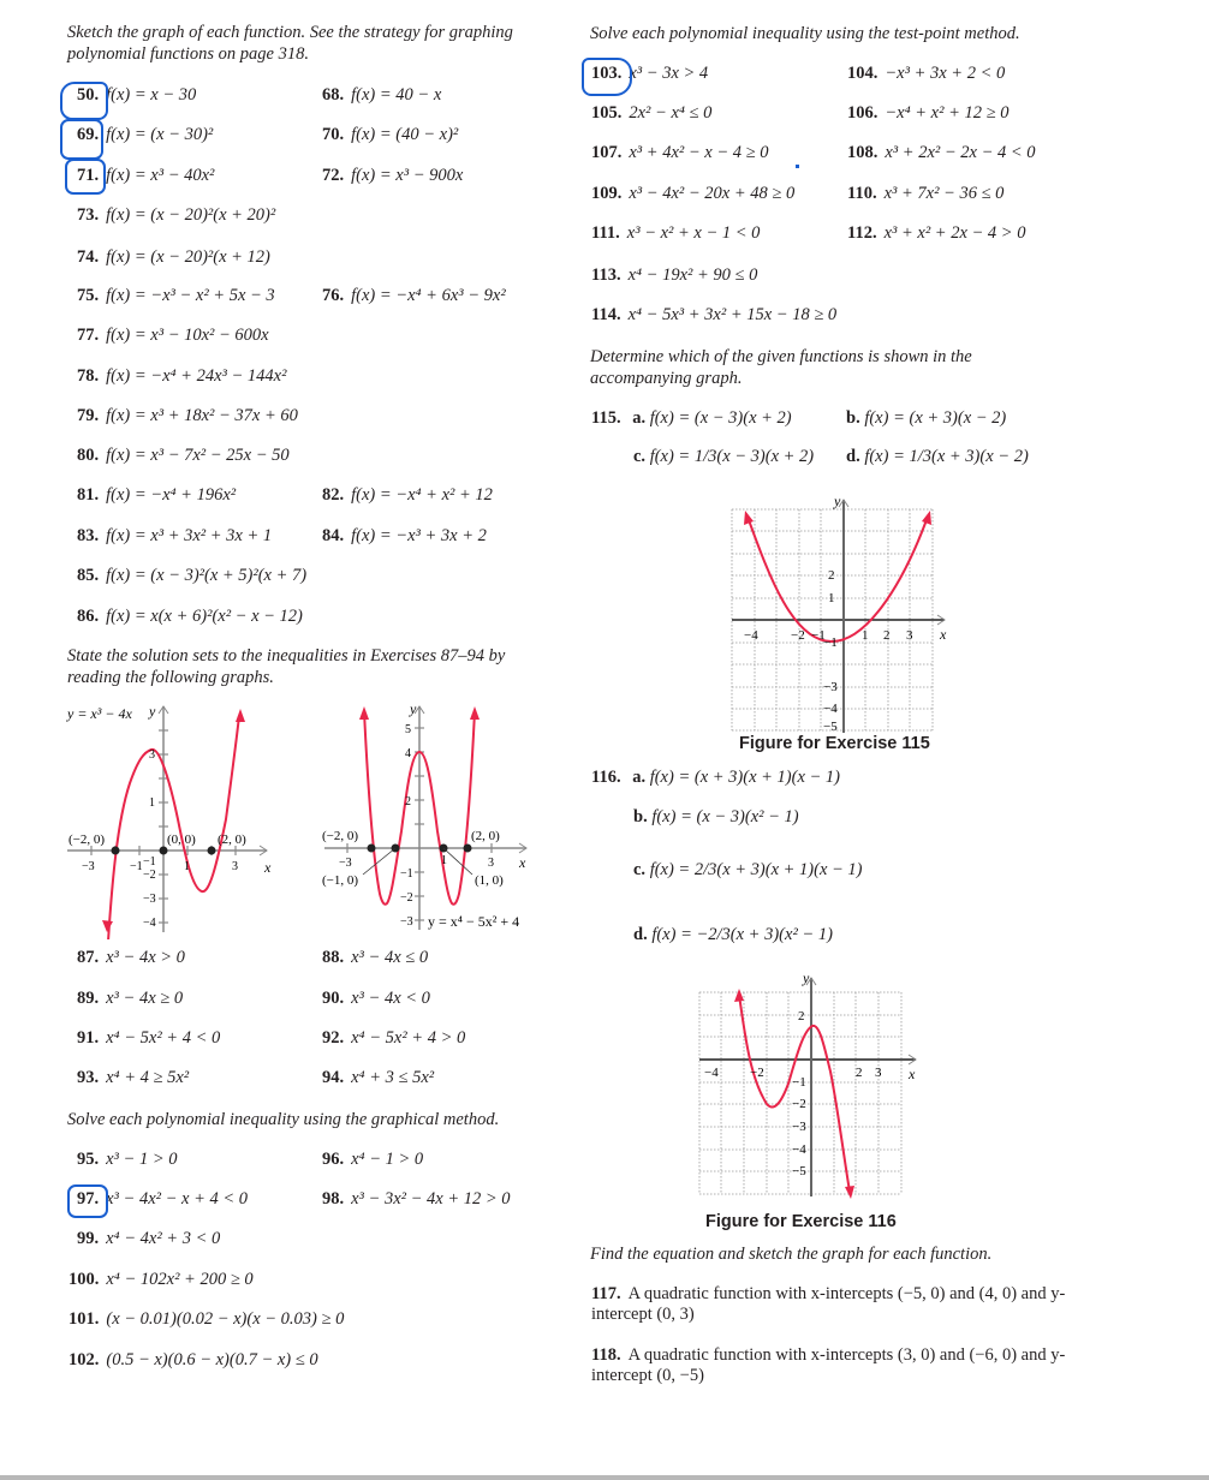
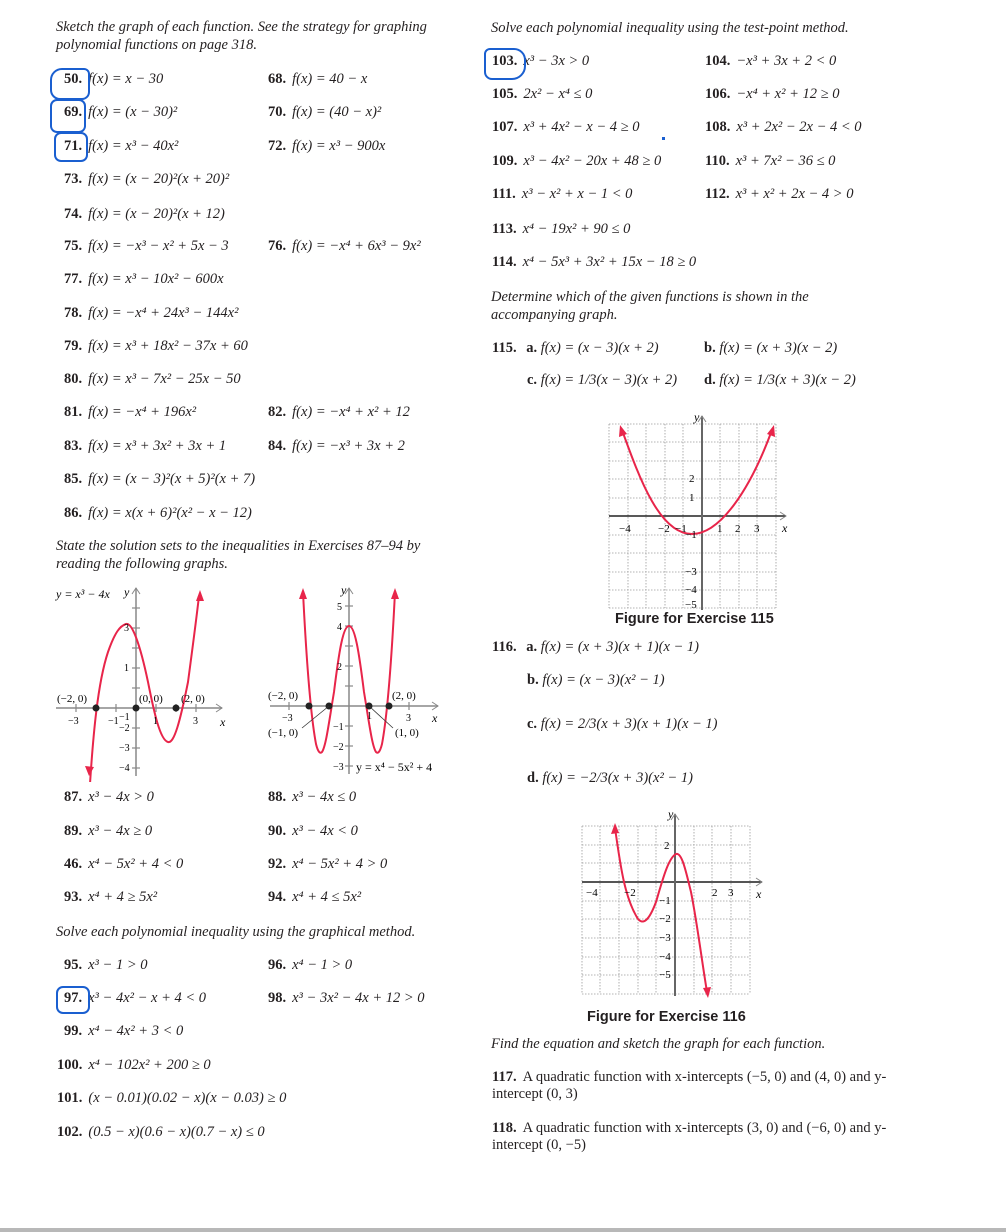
  Sketch the graph of each function. See the strategy for graphing polynomial functions on page 318.
  50. f(x) = x − 30
  68. f(x) = 40 − x
  69. f(x) = (x − 30)²
  70. f(x) = (40 − x)²
  71. f(x) = x³ − 40x²
  72. f(x) = x³ − 900x
  73. f(x) = (x − 20)²(x + 20)²
  74. f(x) = (x − 20)²(x + 12)
  75. f(x) = −x³ − x² + 5x − 3
  76. f(x) = −x⁴ + 6x³ − 9x²
  77. f(x) = x³ − 10x² − 600x
  78. f(x) = −x⁴ + 24x³ − 144x²
  79. f(x) = x³ + 18x² − 37x + 60
  80. f(x) = x³ − 7x² − 25x − 50
  81. f(x) = −x⁴ + 196x²
  82. f(x) = −x⁴ + x² + 12
  83. f(x) = x³ + 3x² + 3x + 1
  84. f(x) = −x³ + 3x + 2
  85. f(x) = (x − 3)²(x + 5)²(x + 7)
  86. f(x) = x(x + 6)²(x² − x − 12)
  State the solution sets to the inequalities in Exercises 87–94 by reading the following graphs.
  y = x³ − 4x
  y
  x
  (−2, 0)
  (0, 0)
  (2, 0)
  −3
  −1
  1
  3
  3
  1
  −1
  −2
  −3
  −4
  y
  x
  (−2, 0)
  (2, 0)
  (−1, 0)
  (1, 0)
  −3
  1
  3
  5
  4
  2
  −1
  −2
  −3
  y = x⁴ − 5x² + 4
  87. x³ − 4x > 0
  88. x³ − 4x ≤ 0
  89. x³ − 4x ≥ 0
  90. x³ − 4x < 0
- 91. x⁴ − 5x² + 4 < 0
+ 46. x⁴ − 5x² + 4 < 0
  92. x⁴ − 5x² + 4 > 0
  93. x⁴ + 4 ≥ 5x²
- 94. x⁴ + 3 ≤ 5x²
+ 94. x⁴ + 4 ≤ 5x²
  Solve each polynomial inequality using the graphical method.
  95. x³ − 1 > 0
  96. x⁴ − 1 > 0
  97. x³ − 4x² − x + 4 < 0
  98. x³ − 3x² − 4x + 12 > 0
  99. x⁴ − 4x² + 3 < 0
  100. x⁴ − 102x² + 200 ≥ 0
  101. (x − 0.01)(0.02 − x)(x − 0.03) ≥ 0
  102. (0.5 − x)(0.6 − x)(0.7 − x) ≤ 0
  Solve each polynomial inequality using the test-point method.
- 103. x³ − 3x > 4
+ 103. x³ − 3x > 0
  104. −x³ + 3x + 2 < 0
  105. 2x² − x⁴ ≤ 0
  106. −x⁴ + x² + 12 ≥ 0
  107. x³ + 4x² − x − 4 ≥ 0
  108. x³ + 2x² − 2x − 4 < 0
  109. x³ − 4x² − 20x + 48 ≥ 0
  110. x³ + 7x² − 36 ≤ 0
  111. x³ − x² + x − 1 < 0
  112. x³ + x² + 2x − 4 > 0
  113. x⁴ − 19x² + 90 ≤ 0
  114. x⁴ − 5x³ + 3x² + 15x − 18 ≥ 0
  Determine which of the given functions is shown in the accompanying graph.
  115. a. f(x) = (x − 3)(x + 2)
  b. f(x) = (x + 3)(x − 2)
  c. f(x) = 1/3(x − 3)(x + 2)
  d. f(x) = 1/3(x + 3)(x − 2)
  y
  x
  −4
  −2
  −1
  1
  2
  3
  2
  1
  −1
  −3
  −4
  −5
  Figure for Exercise 115
  116. a. f(x) = (x + 3)(x + 1)(x − 1)
  b. f(x) = (x − 3)(x² − 1)
  c. f(x) = 2/3(x + 3)(x + 1)(x − 1)
  d. f(x) = −2/3(x + 3)(x² − 1)
  y
  x
  −4
  −2
  2
  3
  2
  −1
  −2
  −3
  −4
  −5
  Figure for Exercise 116
  Find the equation and sketch the graph for each function.
  117. A quadratic function with x-intercepts (−5, 0) and (4, 0) and y-intercept (0, 3)
  118. A quadratic function with x-intercepts (3, 0) and (−6, 0) and y-intercept (0, −5)
